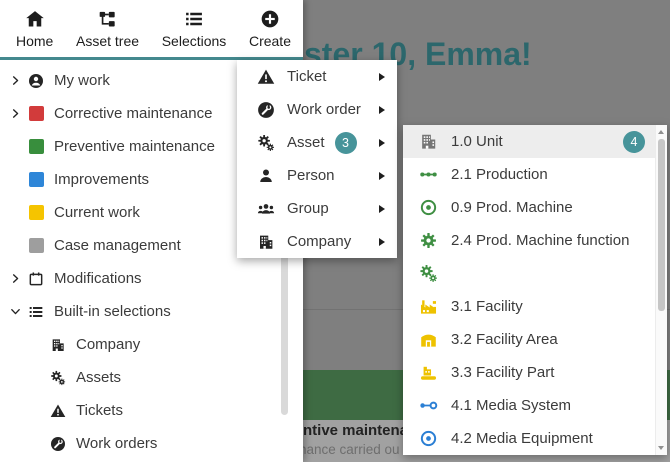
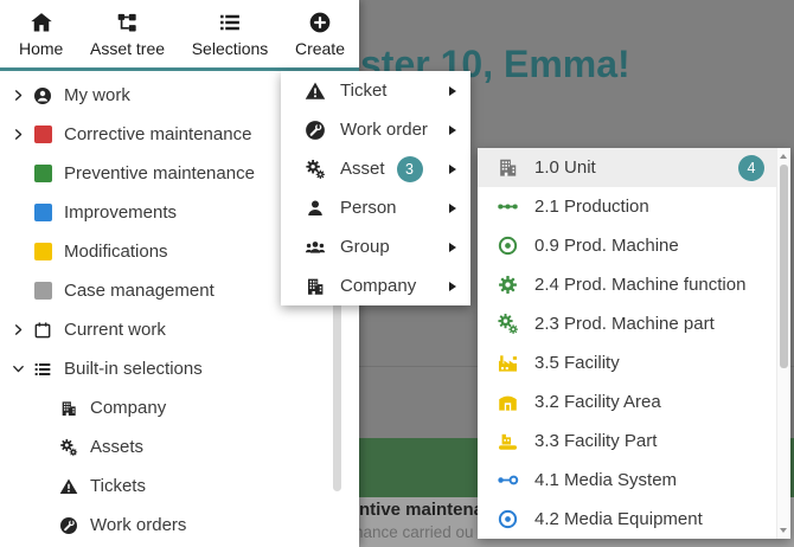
  ster 10, Emma!
  ntive mainten
  ance carried ou
  Home
  Asset tree
  Selections
  Create
  My work
  Corrective maintenance
  Preventive maintenance
  Improvements
- Current work
+ Modifications
  Case management
- Modifications
+ Current work
  Built-in selections
  Company
  Assets
  Tickets
  Work orders
  Ticket
  Work order
  Asset
  3
  Person
  Group
  Company
  1.0 Unit
  4
  2.1 Production
  0.9 Prod. Machine
  2.4 Prod. Machine function
+ 2.3 Prod. Machine part
- 3.1 Facility
+ 3.5 Facility
  3.2 Facility Area
  3.3 Facility Part
  4.1 Media System
  4.2 Media Equipment
